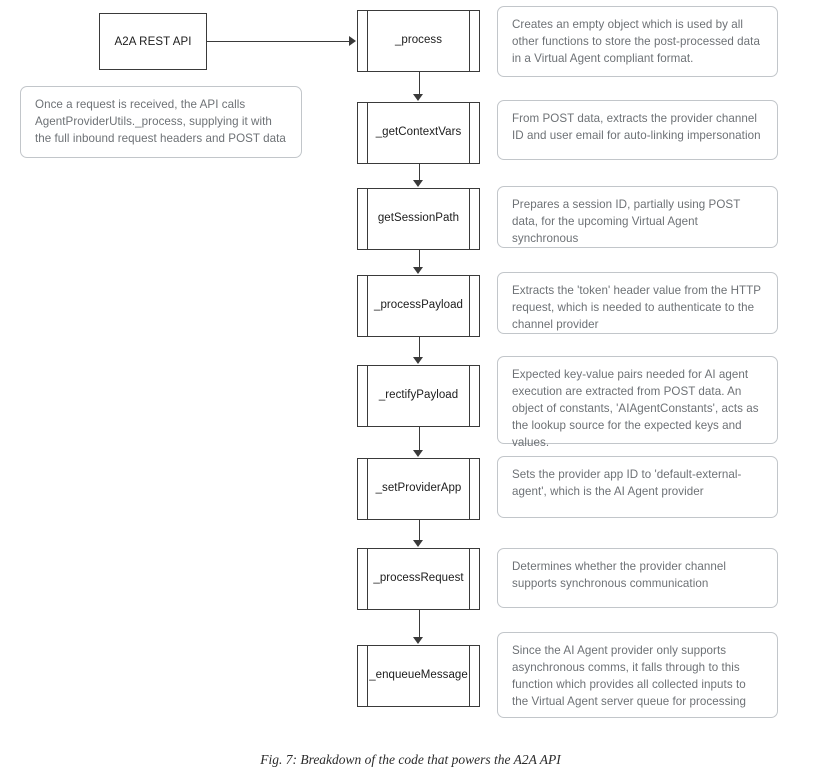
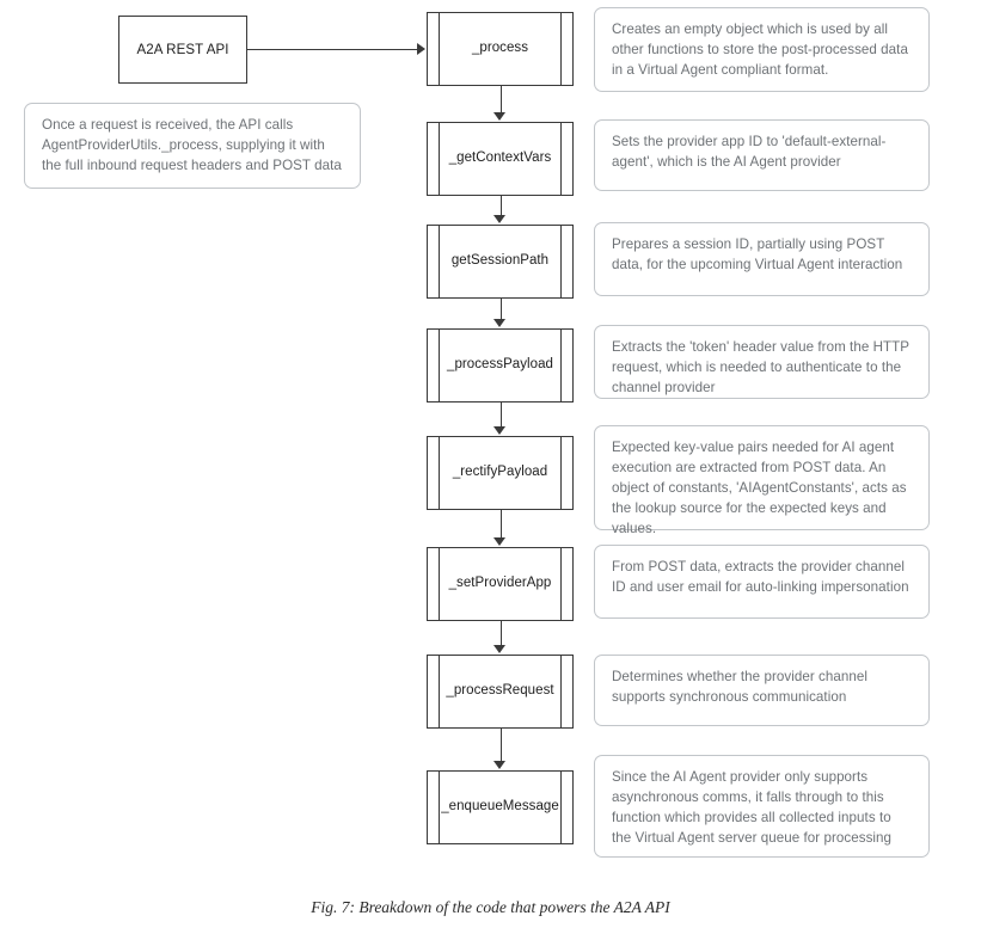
  A2A REST API
  Once a request is received, the API calls AgentProviderUtils._process, supplying it with the full inbound request headers and POST data
  _process
  _getContextVars
  getSessionPath
  _processPayload
  _rectifyPayload
  _setProviderApp
  _processRequest
  _enqueueMessage
  Creates an empty object which is used by all other functions to store the post-processed data in a Virtual Agent compliant format.
- From POST data, extracts the provider channel ID and user email for auto-linking impersonation
+ Sets the provider app ID to 'default-external-agent', which is the AI Agent provider
- Prepares a session ID, partially using POST data, for the upcoming Virtual Agent synchronous
+ Prepares a session ID, partially using POST data, for the upcoming Virtual Agent interaction
  Extracts the 'token' header value from the HTTP request, which is needed to authenticate to the channel provider
  Expected key-value pairs needed for AI agent execution are extracted from POST data. An object of constants, 'AIAgentConstants', acts as the lookup source for the expected keys and values.
- Sets the provider app ID to 'default-external-agent', which is the AI Agent provider
+ From POST data, extracts the provider channel ID and user email for auto-linking impersonation
  Determines whether the provider channel supports synchronous communication
  Since the AI Agent provider only supports asynchronous comms, it falls through to this function which provides all collected inputs to the Virtual Agent server queue for processing
  Fig. 7: Breakdown of the code that powers the A2A API
